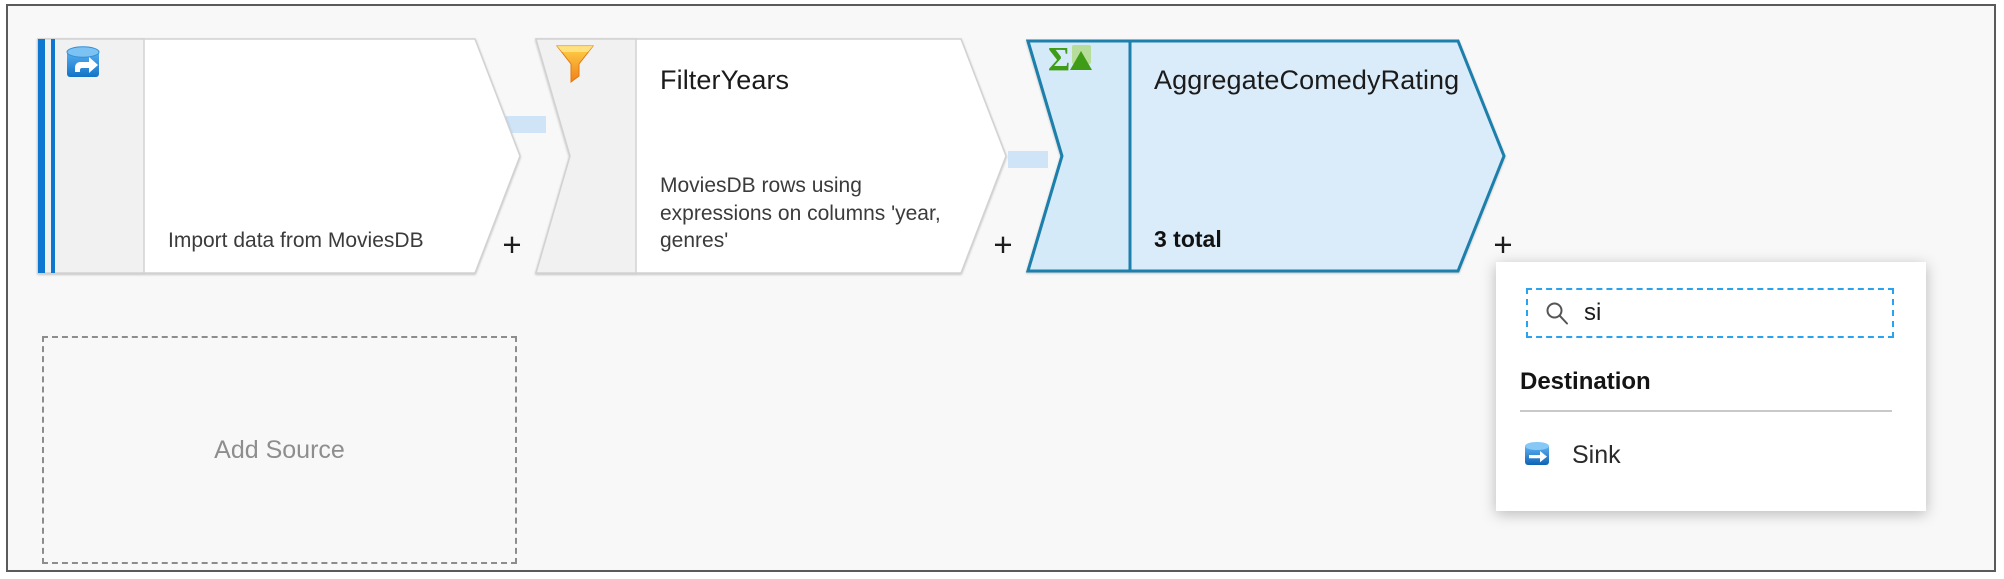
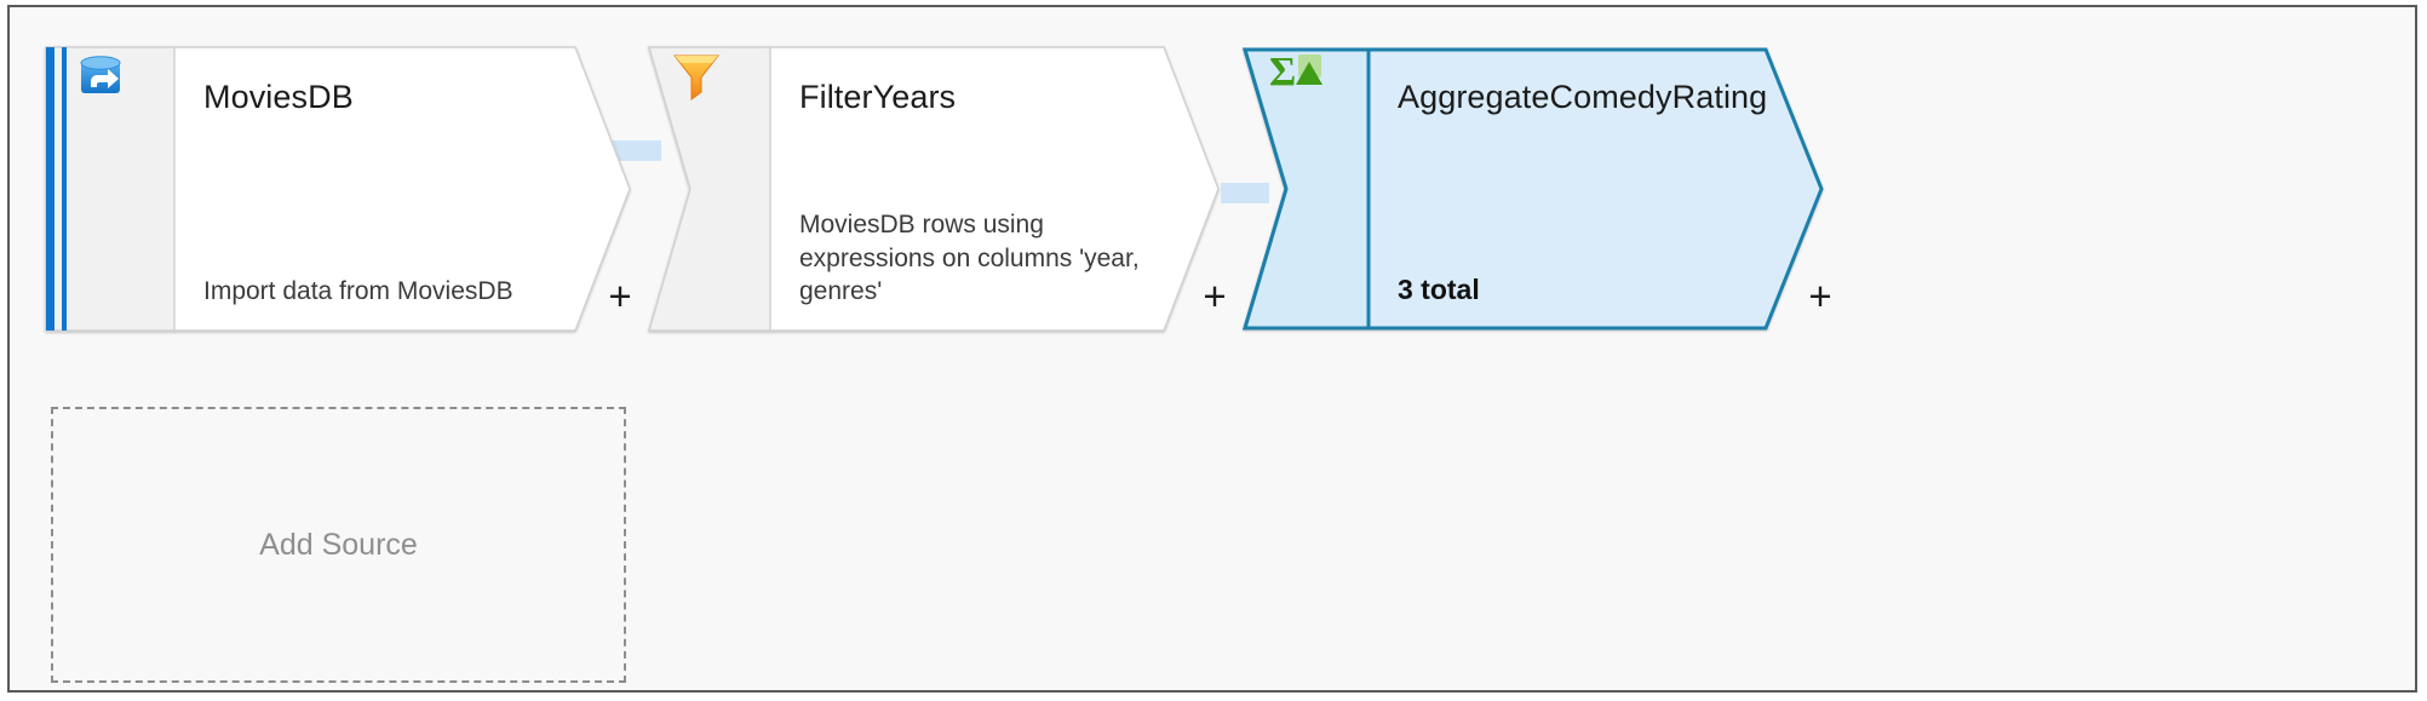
+ MoviesDB
  Import data from MoviesDB
  +
  FilterYears
  MoviesDB rows using expressions on columns 'year, genres'
  +
  Σ
  AggregateComedyRating
  3 total
  +
  Add Source
- si
- Destination
- Sink
